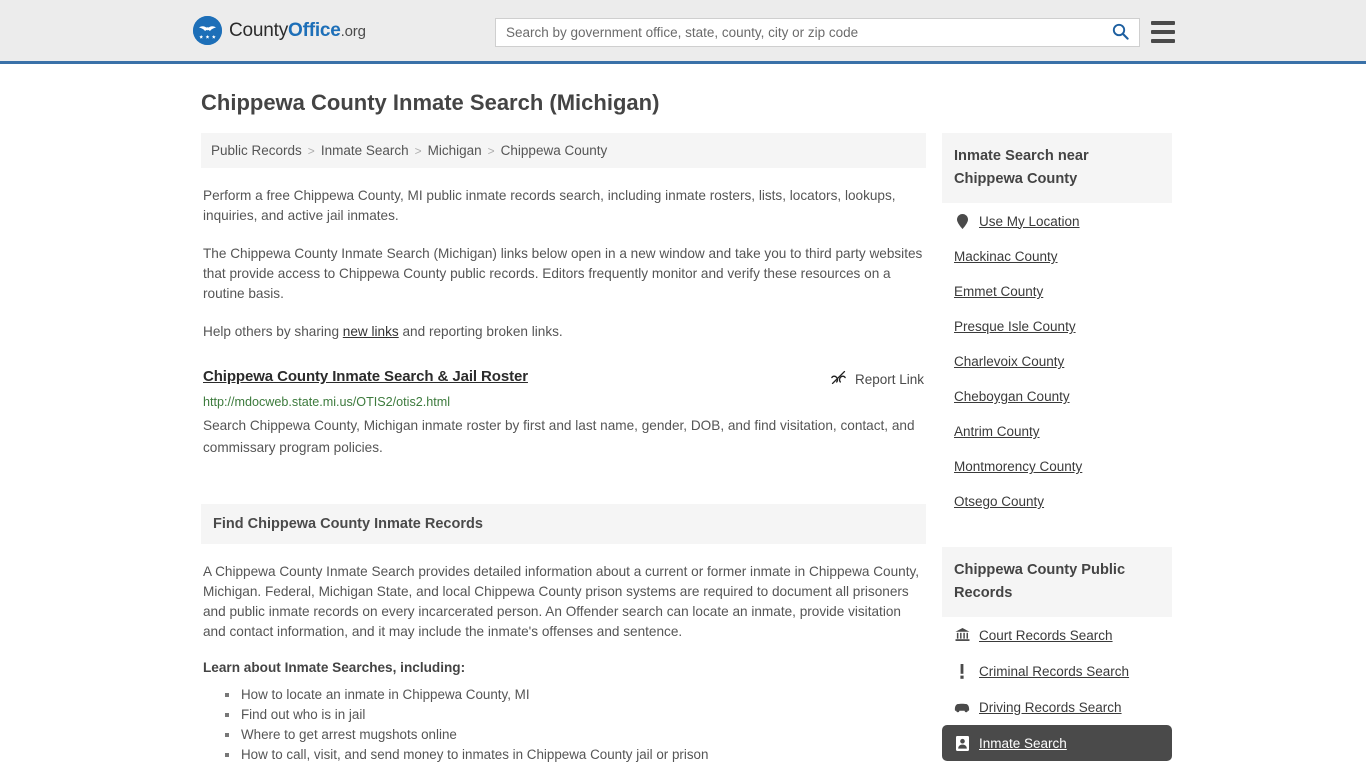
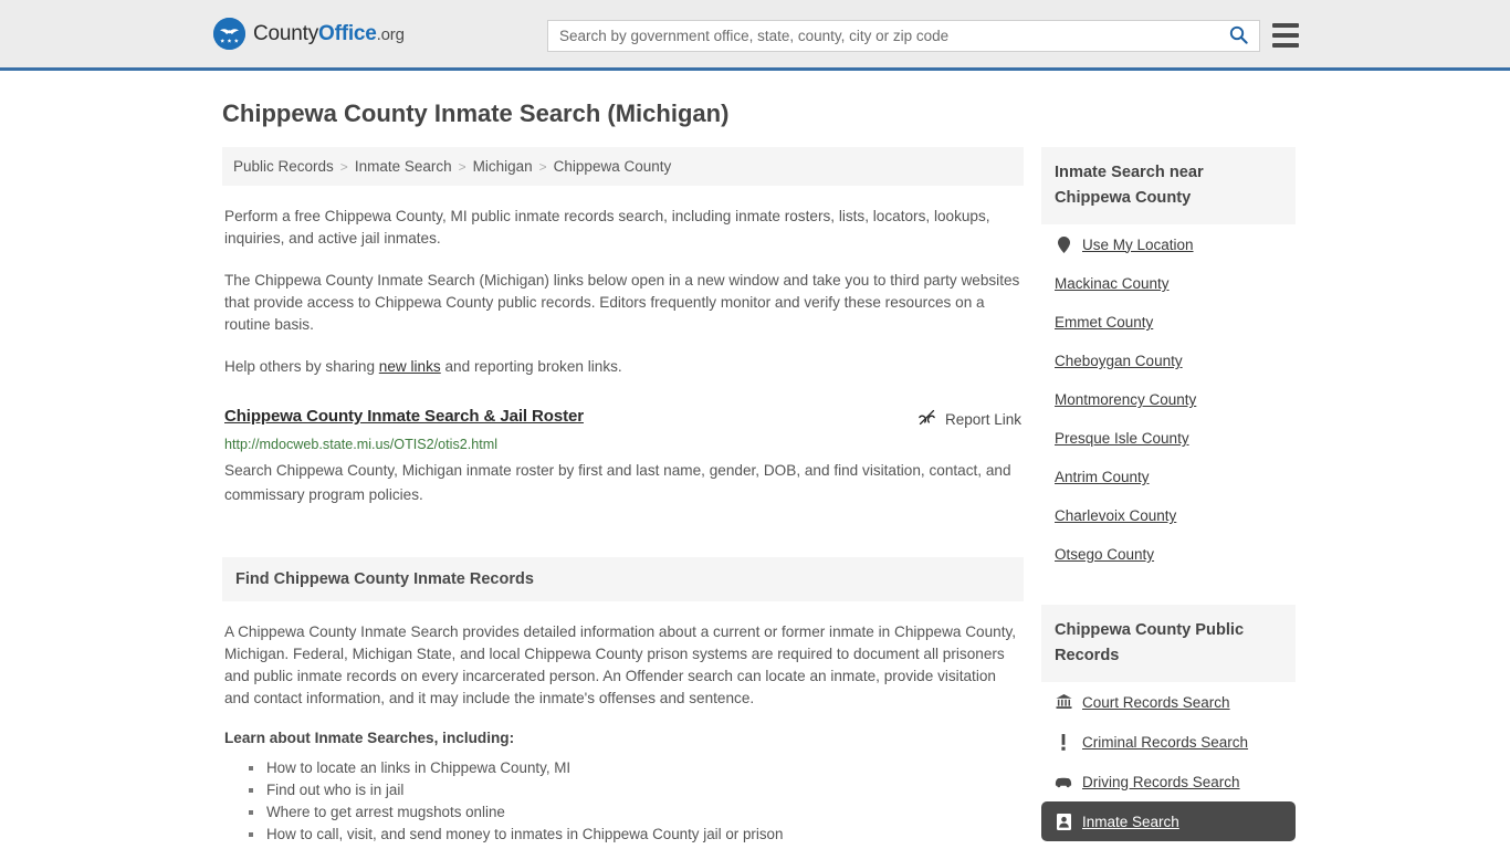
  CountyOffice.org
  Search by government office, state, county, city or zip code
  Chippewa County Inmate Search (Michigan)
  Public Records
  >
  Inmate Search
  >
  Michigan
  >
  Chippewa County
  Perform a free Chippewa County, MI public inmate records search, including inmate rosters, lists, locators, lookups, inquiries, and active jail inmates.
  The Chippewa County Inmate Search (Michigan) links below open in a new window and take you to third party websites that provide access to Chippewa County public records. Editors frequently monitor and verify these resources on a routine basis.
  Help others by sharing new links and reporting broken links.
  Chippewa County Inmate Search & Jail Roster
  Report Link
  http://mdocweb.state.mi.us/OTIS2/otis2.html
  Search Chippewa County, Michigan inmate roster by first and last name, gender, DOB, and find visitation, contact, and commissary program policies.
  Find Chippewa County Inmate Records
  A Chippewa County Inmate Search provides detailed information about a current or former inmate in Chippewa County, Michigan. Federal, Michigan State, and local Chippewa County prison systems are required to document all prisoners and public inmate records on every incarcerated person. An Offender search can locate an inmate, provide visitation and contact information, and it may include the inmate's offenses and sentence.
  Learn about Inmate Searches, including:
- How to locate an inmate in Chippewa County, MI
+ How to locate an links in Chippewa County, MI
  Find out who is in jail
  Where to get arrest mugshots online
  How to call, visit, and send money to inmates in Chippewa County jail or prison
  Inmate Search near Chippewa County
  Use My Location
  Mackinac County
  Emmet County
- Presque Isle County
+ Cheboygan County
- Charlevoix County
+ Montmorency County
- Cheboygan County
+ Presque Isle County
  Antrim County
- Montmorency County
+ Charlevoix County
  Otsego County
  Chippewa County Public Records
  Court Records Search
  Criminal Records Search
  Driving Records Search
  Inmate Search
